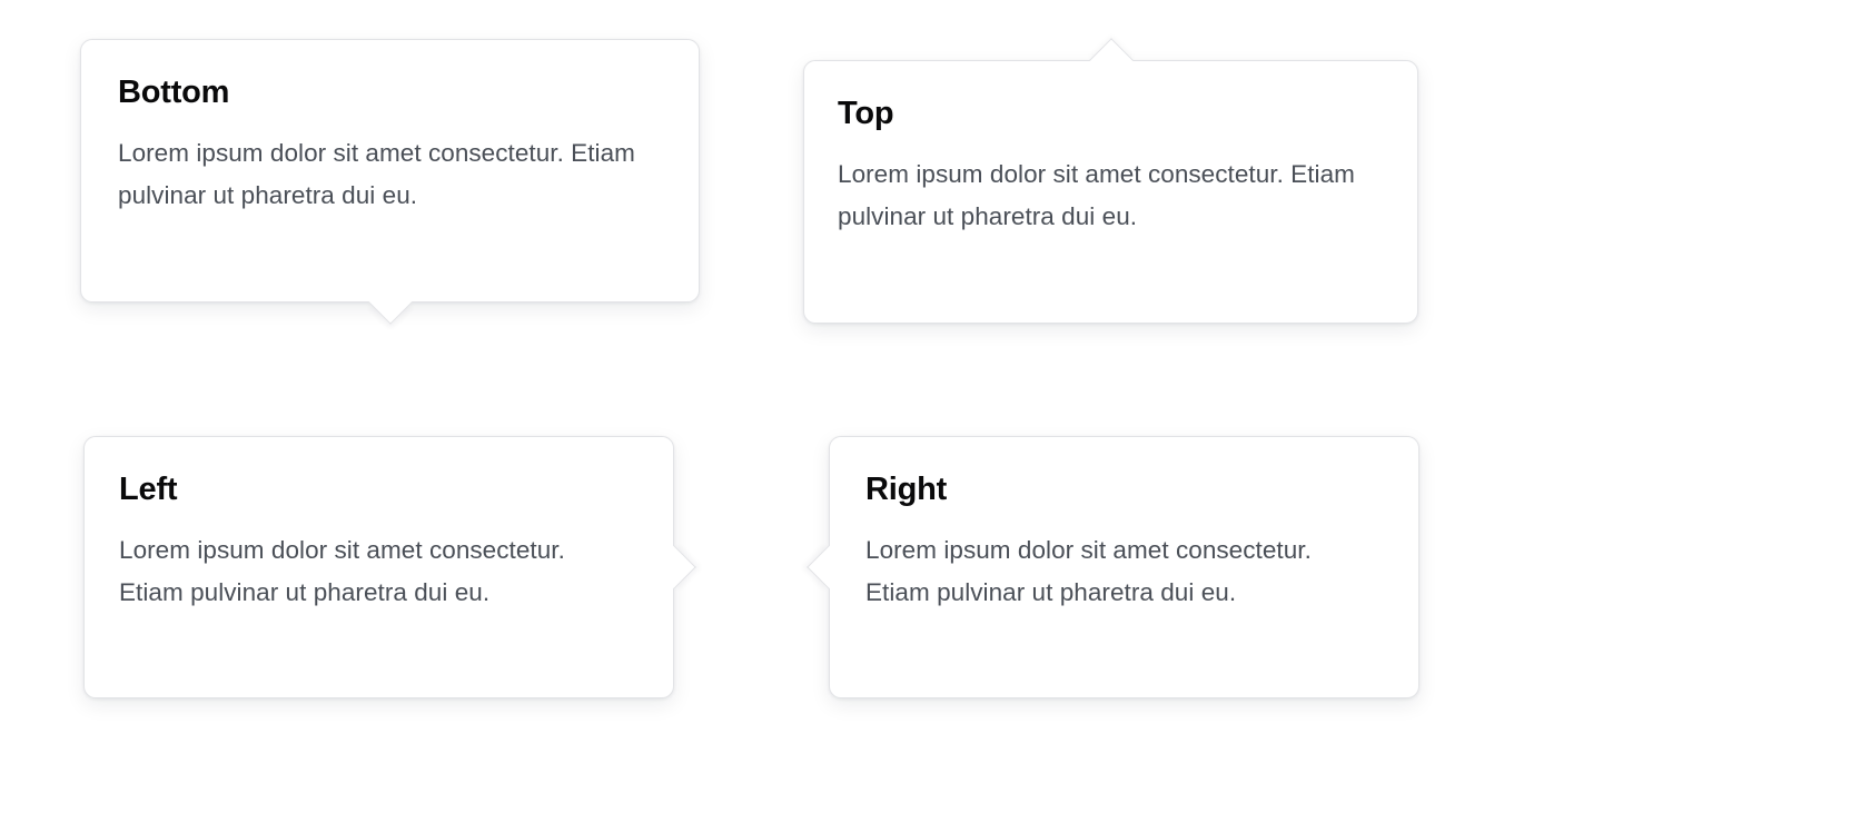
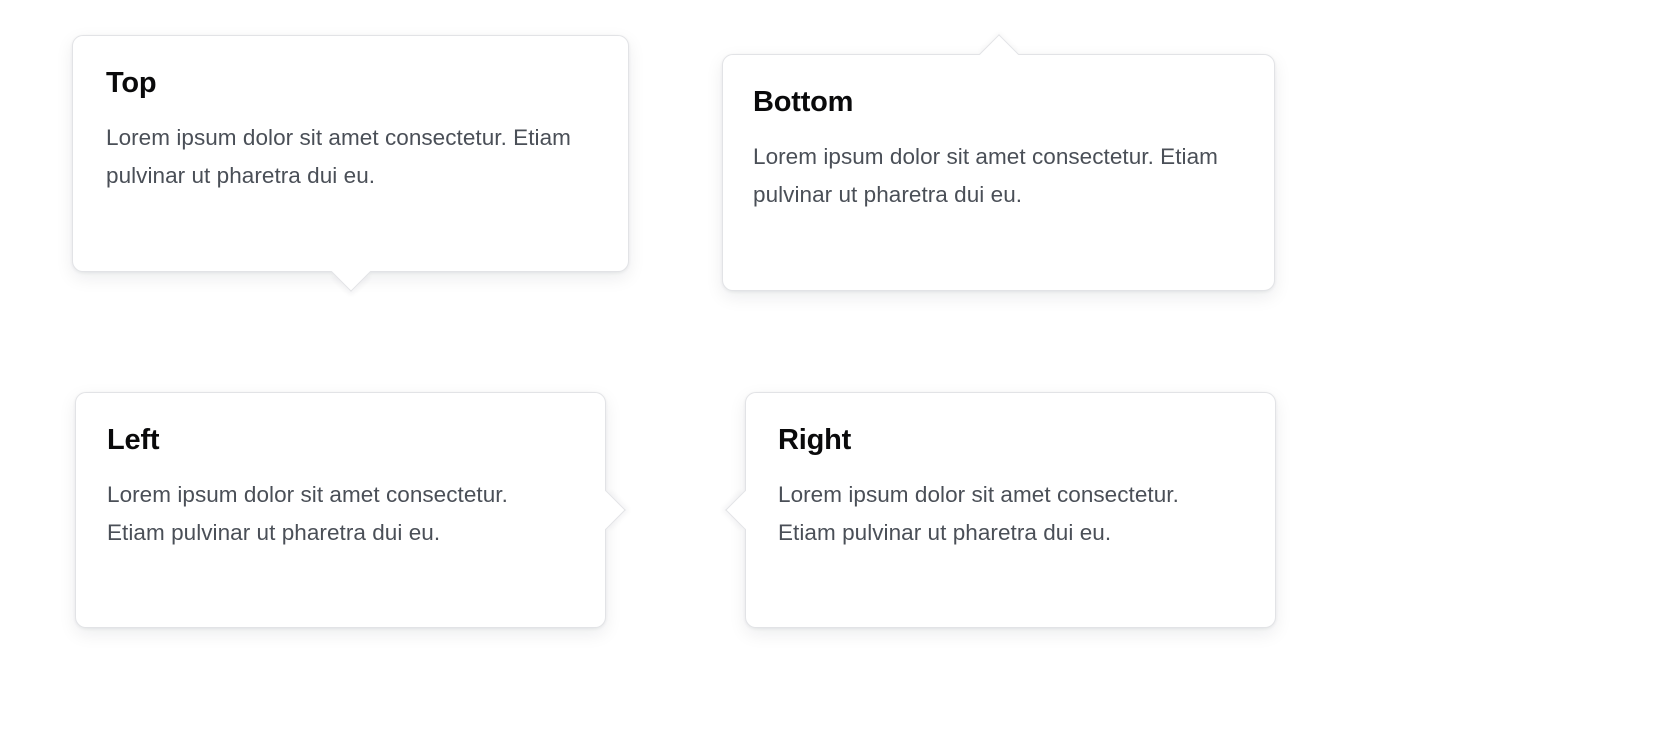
- Bottom
+ Top
  Lorem ipsum dolor sit amet consectetur. Etiam pulvinar ut pharetra dui eu.
- Top
+ Bottom
  Lorem ipsum dolor sit amet consectetur. Etiam pulvinar ut pharetra dui eu.
  Left
  Lorem ipsum dolor sit amet consectetur. Etiam pulvinar ut pharetra dui eu.
  Right
  Lorem ipsum dolor sit amet consectetur. Etiam pulvinar ut pharetra dui eu.
